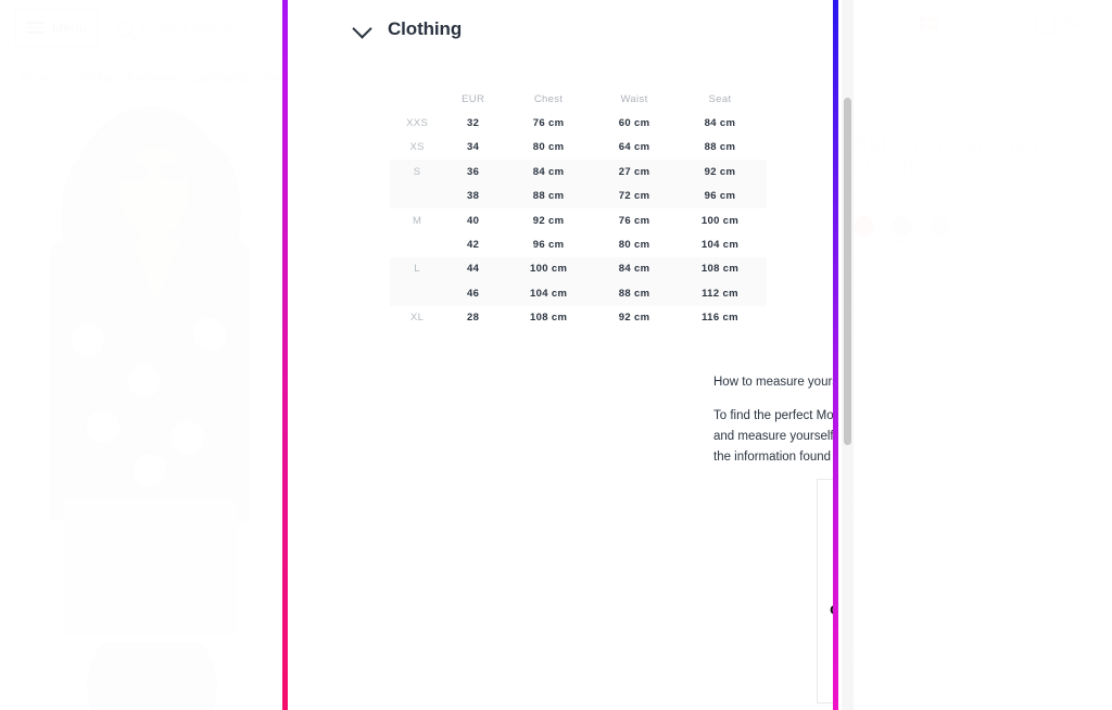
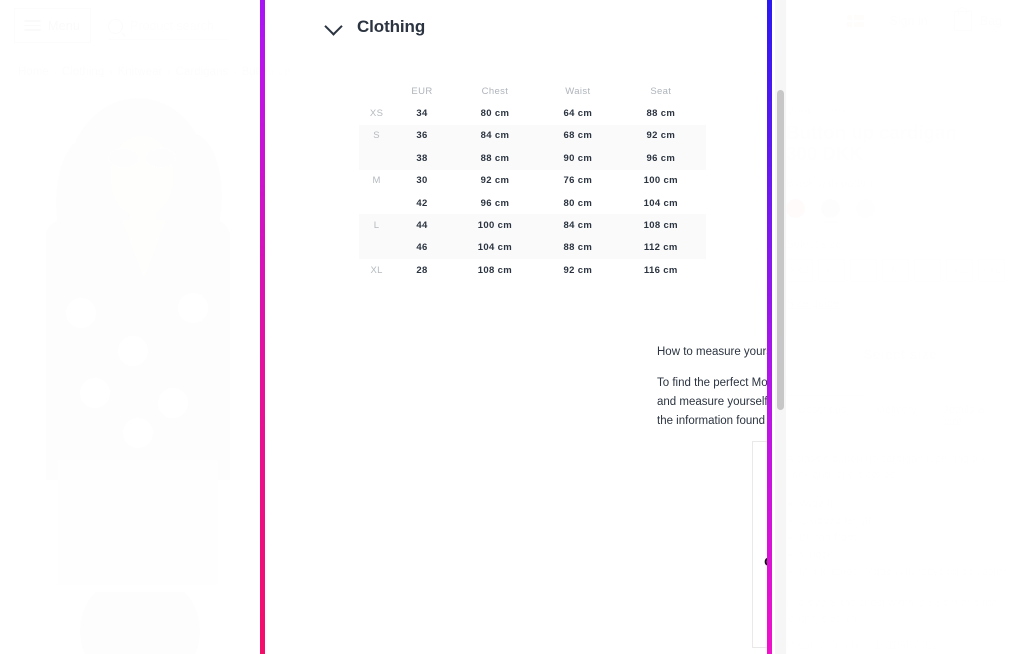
  Clothing
  	EUR	Chest	Waist	Seat
- XXS	32	76 cm	60 cm	84 cm
  XS	34	80 cm	64 cm	88 cm
- S	36	84 cm	27 cm	92 cm
+ S	36	84 cm	68 cm	92 cm
- 	38	88 cm	72 cm	96 cm
+ 	38	88 cm	90 cm	96 cm
- M	40	92 cm	76 cm	100 cm
+ M	30	92 cm	76 cm	100 cm
  	42	96 cm	80 cm	104 cm
  L	44	100 cm	84 cm	108 cm
  	46	104 cm	88 cm	112 cm
  XL	28	108 cm	92 cm	116 cm
  How to measure your
